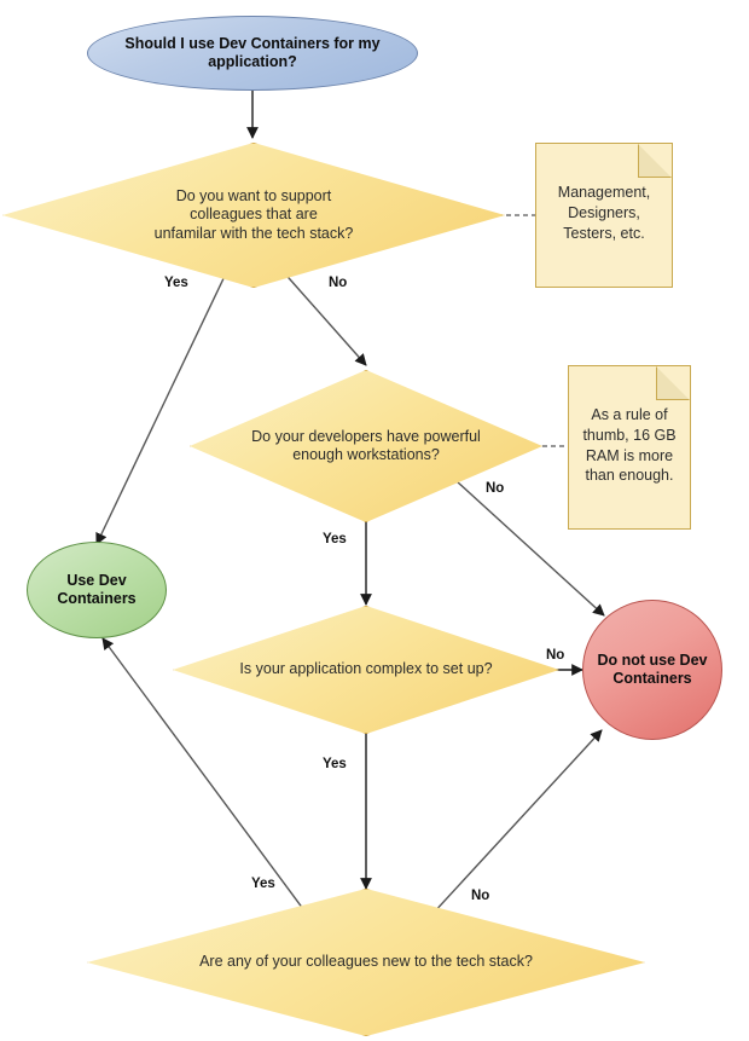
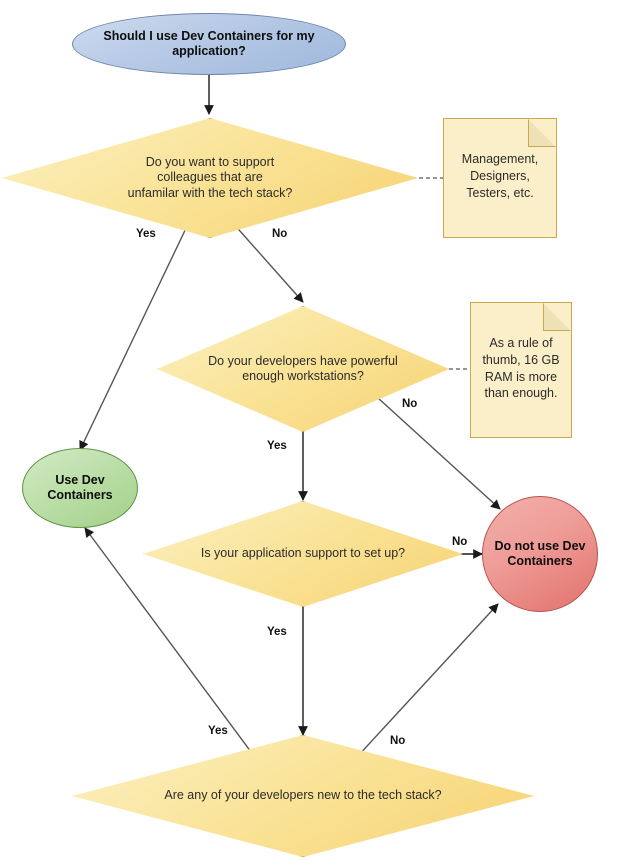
  Should I use Dev Containers for my
  application?
  Do you want to support
  colleagues that are
  unfamilar with the tech stack?
  Do your developers have powerful
  enough workstations?
- Is your application complex to set up?
+ Is your application support to set up?
- Are any of your colleagues new to the tech stack?
+ Are any of your developers new to the tech stack?
  Use Dev
  Containers
  Do not use Dev
  Containers
  Management,
  Designers,
  Testers, etc.
  As a rule of
  thumb, 16 GB
  RAM is more
  than enough.
  Yes
  No
  Yes
  No
  No
  Yes
  Yes
  No
